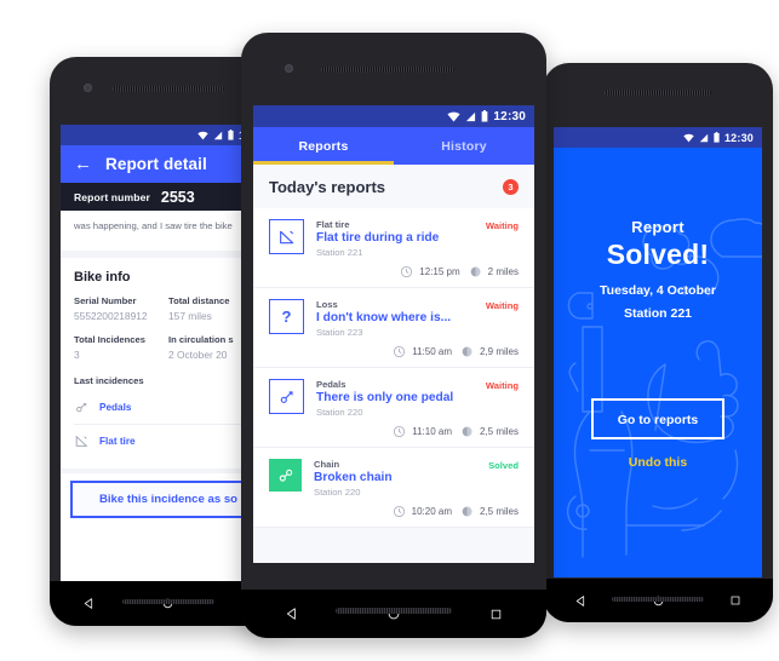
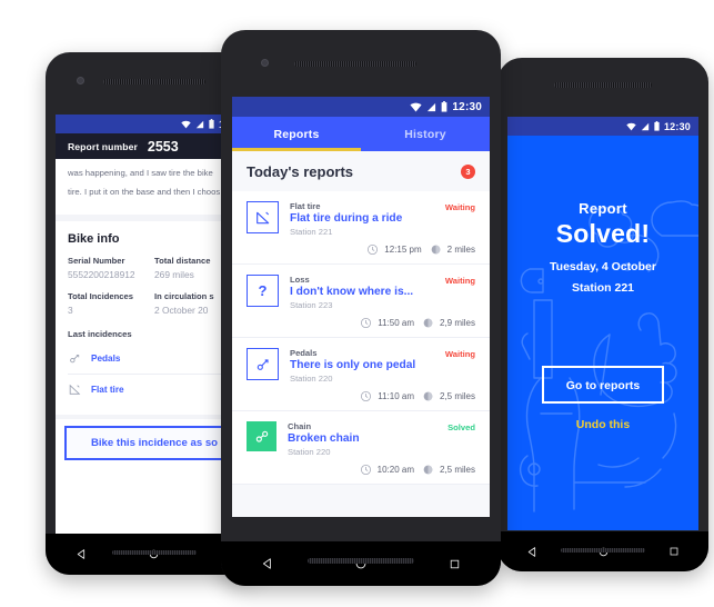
- ←
- Report detail
  Report number
  2553
  was happening, and I saw tire the bike
+ tire. I put it on the base and then I choos
  Bike info
  Serial Number
  5552200218912
  Total distance
- 157 miles
+ 269 miles
  Total Incidences
  3
  In circulation s
  2 October 20
  Last incidences
  Pedals
  Flat tire
  Bike this incidence as so
  12:30
  Report
  Solved!
  Tuesday, 4 October
  Station 221
  Go to reports
  Undo this
  12:30
  Reports
  History
  Today's reports
  3
  Flat tire
  Flat tire during a ride
  Station 221
  Waiting
  12:15 pm
  2 miles
  ?
  Loss
  I don't know where is...
  Station 223
  Waiting
  11:50 am
  2,9 miles
  Pedals
  There is only one pedal
  Station 220
  Waiting
  11:10 am
  2,5 miles
  Chain
  Broken chain
  Station 220
  Solved
  10:20 am
  2,5 miles
